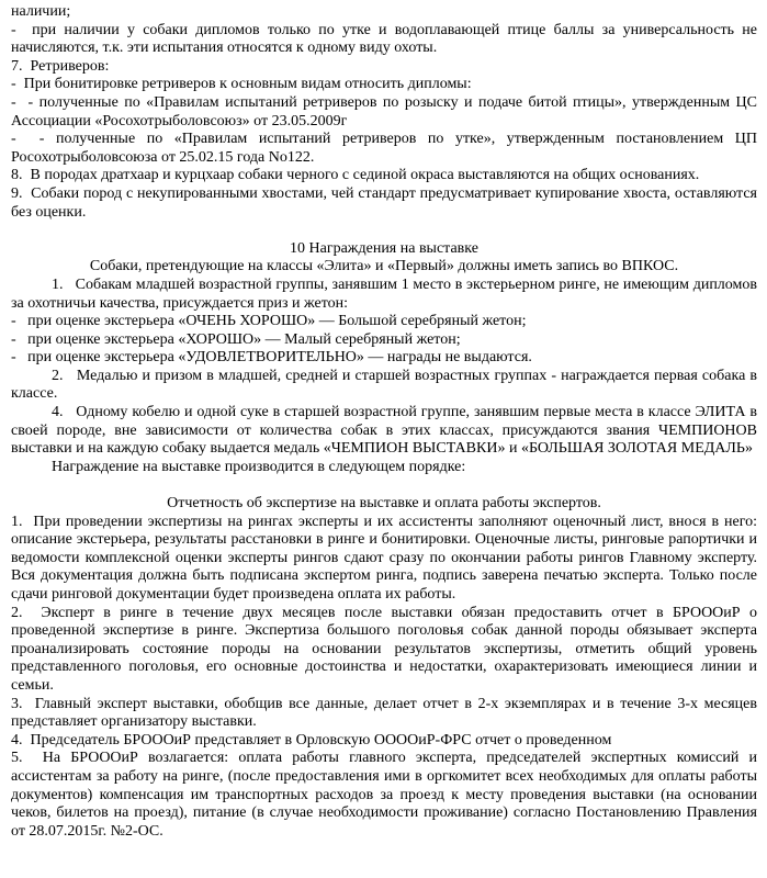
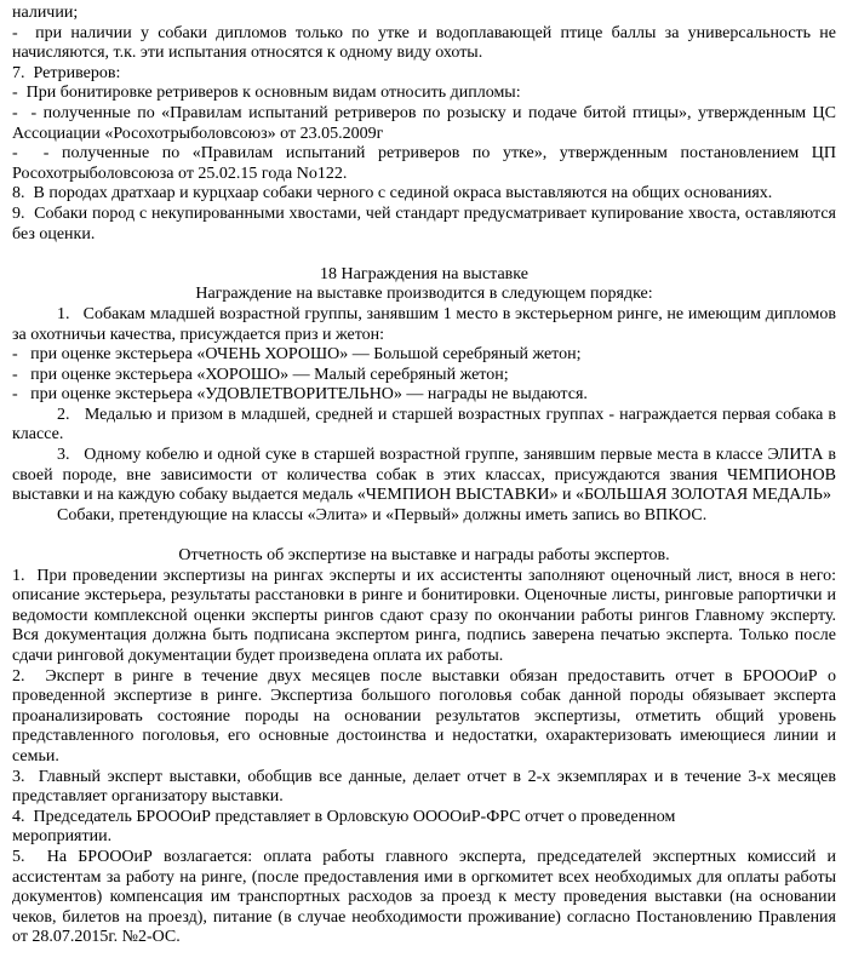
  наличии;
  - при наличии у собаки дипломов только по утке и водоплавающей птице баллы за универсальность не начисляются, т.к. эти испытания относятся к одному виду охоты.
  7. Ретриверов:
  - При бонитировке ретриверов к основным видам относить дипломы:
  - - полученные по «Правилам испытаний ретриверов по розыску и подаче битой птицы», утвержденным ЦС Ассоциации «Росохотрыболовсоюз» от 23.05.2009г
  - - полученные по «Правилам испытаний ретриверов по утке», утвержденным постановлением ЦП Росохотрыболовсоюза от 25.02.15 года No122.
  8. В породах дратхаар и курцхаар собаки черного с сединой окраса выставляются на общих основаниях.
  9. Собаки пород с некупированными хвостами, чей стандарт предусматривает купирование хвоста, оставляются без оценки.
- 10 Награждения на выставке
+ 18 Награждения на выставке
- Собаки, претендующие на классы «Элита» и «Первый» должны иметь запись во ВПКОС.
+ Награждение на выставке производится в следующем порядке:
  1. Собакам младшей возрастной группы, занявшим 1 место в экстерьерном ринге, не имеющим дипломов за охотничьи качества, присуждается приз и жетон:
  - при оценке экстерьера «ОЧЕНЬ ХОРОШО» — Большой серебряный жетон;
  - при оценке экстерьера «ХОРОШО» — Малый серебряный жетон;
  - при оценке экстерьера «УДОВЛЕТВОРИТЕЛЬНО» — награды не выдаются.
  2. Медалью и призом в младшей, средней и старшей возрастных группах - награждается первая собака в классе.
- 4. Одному кобелю и одной суке в старшей возрастной группе, занявшим первые места в классе ЭЛИТА в своей породе, вне зависимости от количества собак в этих классах, присуждаются звания ЧЕМПИОНОВ выставки и на каждую собаку выдается медаль «ЧЕМПИОН ВЫСТАВКИ» и «БОЛЬШАЯ ЗОЛОТАЯ МЕДАЛЬ»
+ 3. Одному кобелю и одной суке в старшей возрастной группе, занявшим первые места в классе ЭЛИТА в своей породе, вне зависимости от количества собак в этих классах, присуждаются звания ЧЕМПИОНОВ выставки и на каждую собаку выдается медаль «ЧЕМПИОН ВЫСТАВКИ» и «БОЛЬШАЯ ЗОЛОТАЯ МЕДАЛЬ»
- Награждение на выставке производится в следующем порядке:
+ Собаки, претендующие на классы «Элита» и «Первый» должны иметь запись во ВПКОС.
- Отчетность об экспертизе на выставке и оплата работы экспертов.
+ Отчетность об экспертизе на выставке и награды работы экспертов.
  1. При проведении экспертизы на рингах эксперты и их ассистенты заполняют оценочный лист, внося в него: описание экстерьера, результаты расстановки в ринге и бонитировки. Оценочные листы, ринговые рапортички и ведомости комплексной оценки эксперты рингов сдают сразу по окончании работы рингов Главному эксперту. Вся документация должна быть подписана экспертом ринга, подпись заверена печатью эксперта. Только после сдачи ринговой документации будет произведена оплата их работы.
  2. Эксперт в ринге в течение двух месяцев после выставки обязан предоставить отчет в БРОООиР о проведенной экспертизе в ринге. Экспертиза большого поголовья собак данной породы обязывает эксперта проанализировать состояние породы на основании результатов экспертизы, отметить общий уровень представленного поголовья, его основные достоинства и недостатки, охарактеризовать имеющиеся линии и семьи.
  3. Главный эксперт выставки, обобщив все данные, делает отчет в 2-х экземплярах и в течение 3-х месяцев представляет организатору выставки.
  4. Председатель БРОООиР представляет в Орловскую ООООиР-ФРС отчет о проведенном
+ мероприятии.
  5. На БРОООиР возлагается: оплата работы главного эксперта, председателей экспертных комиссий и ассистентам за работу на ринге, (после предоставления ими в оргкомитет всех необходимых для оплаты работы документов) компенсация им транспортных расходов за проезд к месту проведения выставки (на основании чеков, билетов на проезд), питание (в случае необходимости проживание) согласно Постановлению Правления от 28.07.2015г. №2-ОС.
